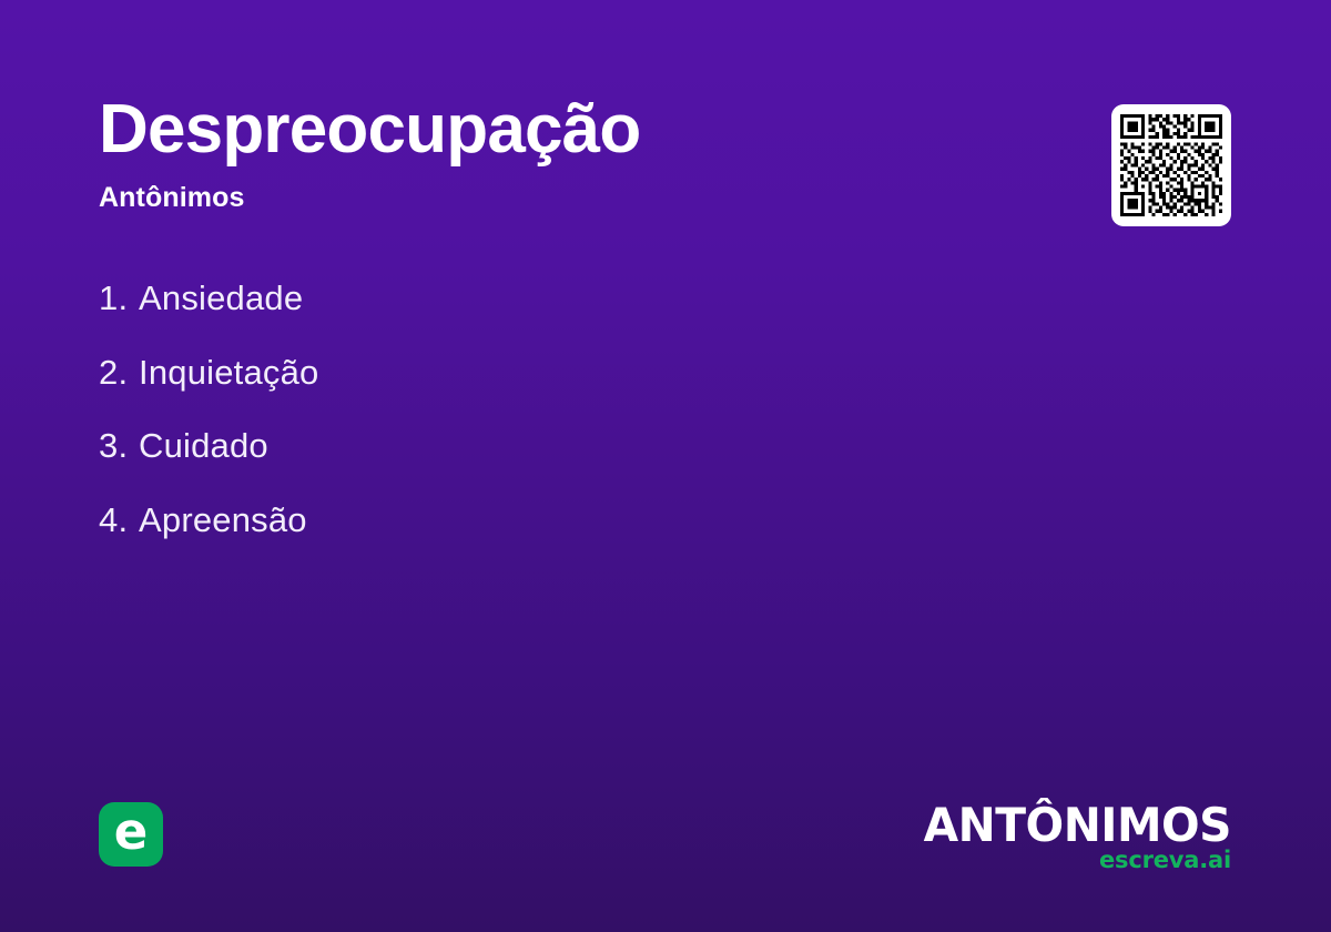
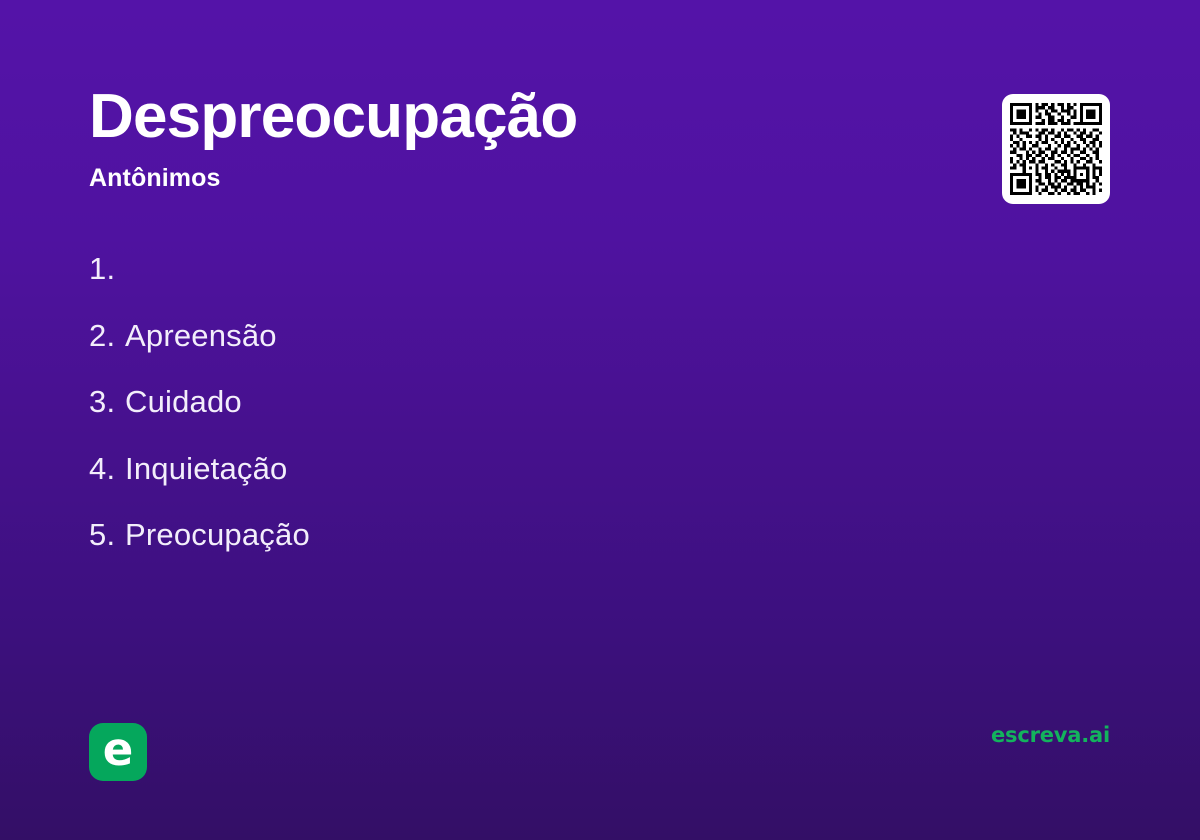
  Despreocupação
  Antônimos
  1.
- Ansiedade
  2.
- Inquietação
+ Apreensão
  3.
  Cuidado
  4.
- Apreensão
+ Inquietação
+ 5.
+ Preocupação
  e
- ANTÔNIMOS
  escreva.ai
